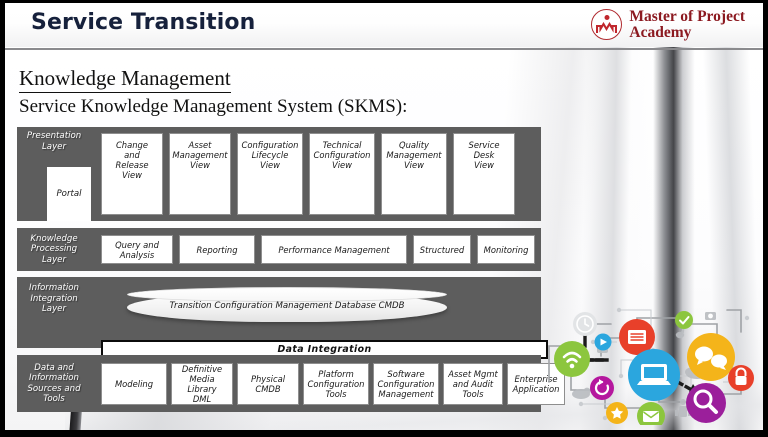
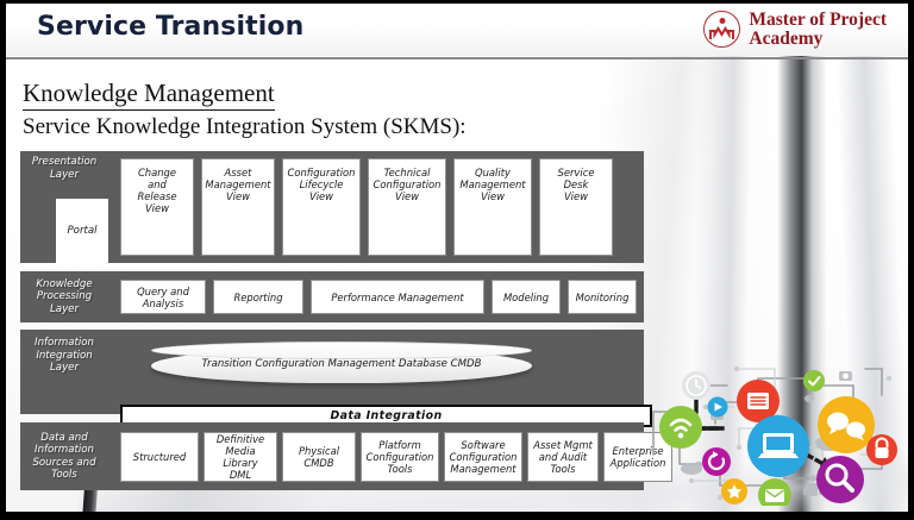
  Service Transition
  Master of Project
  Academy
  Knowledge Management
- Service Knowledge Management System (SKMS):
+ Service Knowledge Integration System (SKMS):
  Presentation
  Layer
  Portal
  Change
  and
  Release
  View
  Asset
  Management
  View
  Configuration
  Lifecycle
  View
  Technical
  Configuration
  View
  Quality
  Management
  View
  Service
  Desk
  View
  Knowledge
  Processing
  Layer
  Query and
  Analysis
  Reporting
  Performance Management
- Structured
+ Modeling
  Monitoring
  Information
  Integration
  Layer
  Transition Configuration Management Database CMDB
  Data Integration
  Data and
  Information
  Sources and
  Tools
- Modeling
+ Structured
  Definitive
  Media
  Library
  DML
  Physical
  CMDB
  Platform
  Configuration
  Tools
  Software
  Configuration
  Management
  Asset Mgmt
  and Audit
  Tools
  Enterprise
  Application
